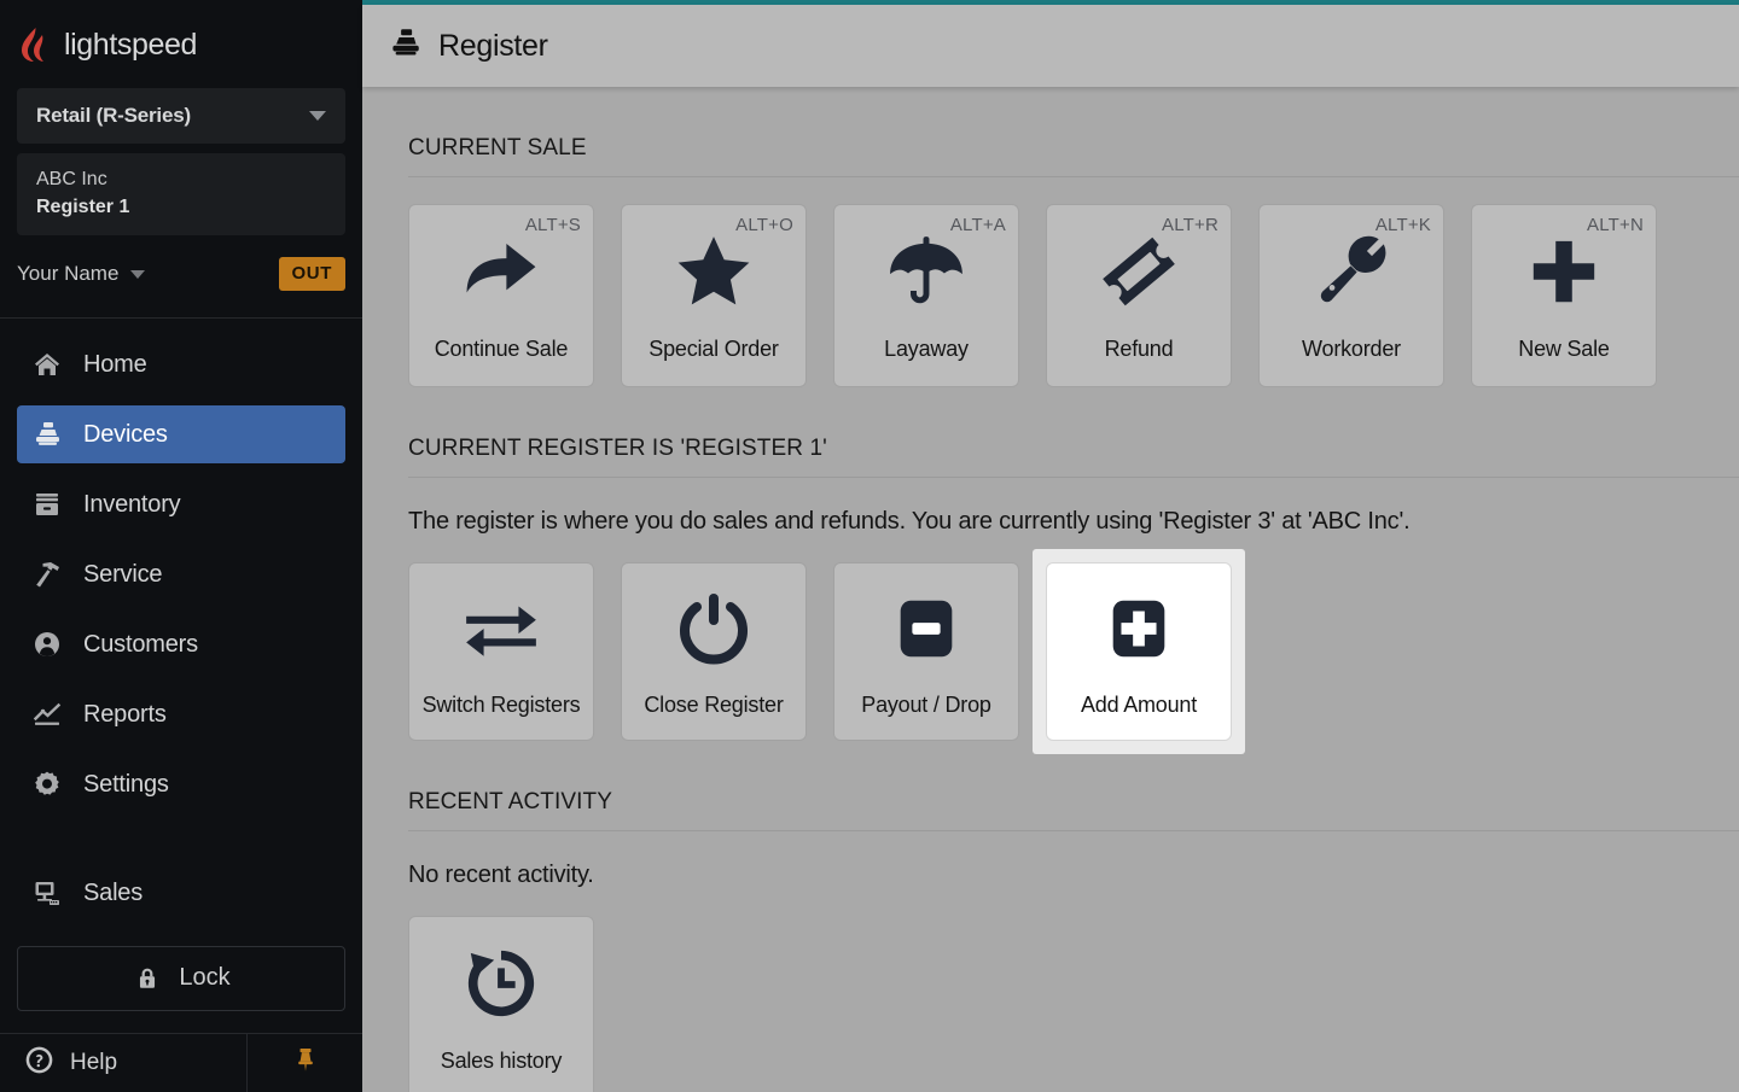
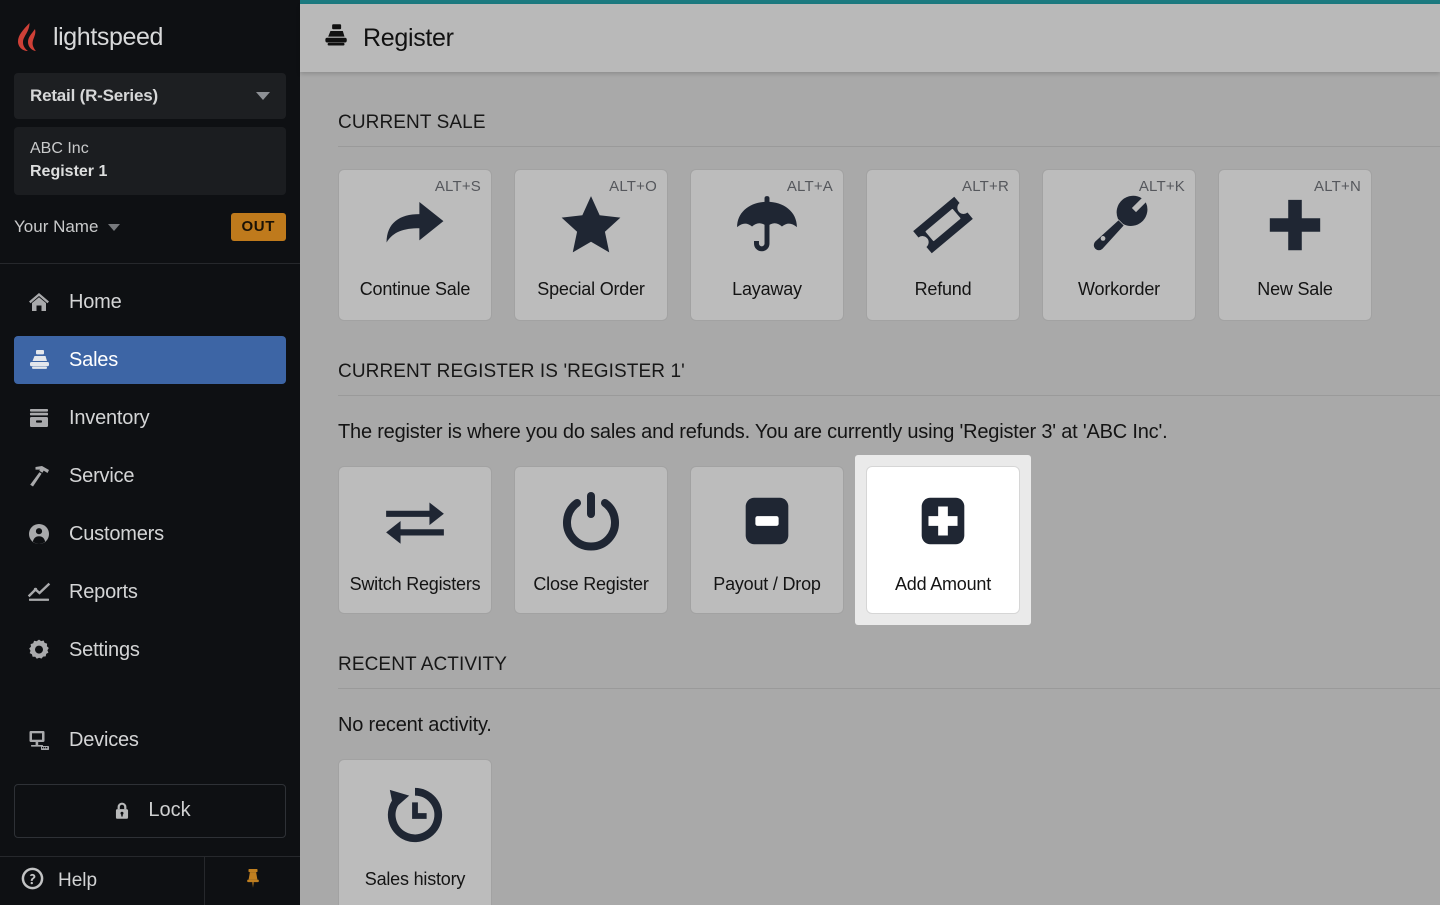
  lightspeed
  Retail (R-Series)
  ABC Inc
  Register 1
  Your Name
  OUT
  Home
- Devices
+ Sales
  Inventory
  Service
  Customers
  Reports
  Settings
- Sales
+ Devices
  Lock
  Help
  Register
  CURRENT SALE
  ALT+S
  Continue Sale
  ALT+O
  Special Order
  ALT+A
  Layaway
  ALT+R
  Refund
  ALT+K
  Workorder
  ALT+N
  New Sale
  CURRENT REGISTER IS 'REGISTER 1'
  The register is where you do sales and refunds. You are currently using 'Register 3' at 'ABC Inc'.
  Switch Registers
  Close Register
  Payout / Drop
  Add Amount
  RECENT ACTIVITY
  No recent activity.
  Sales history
